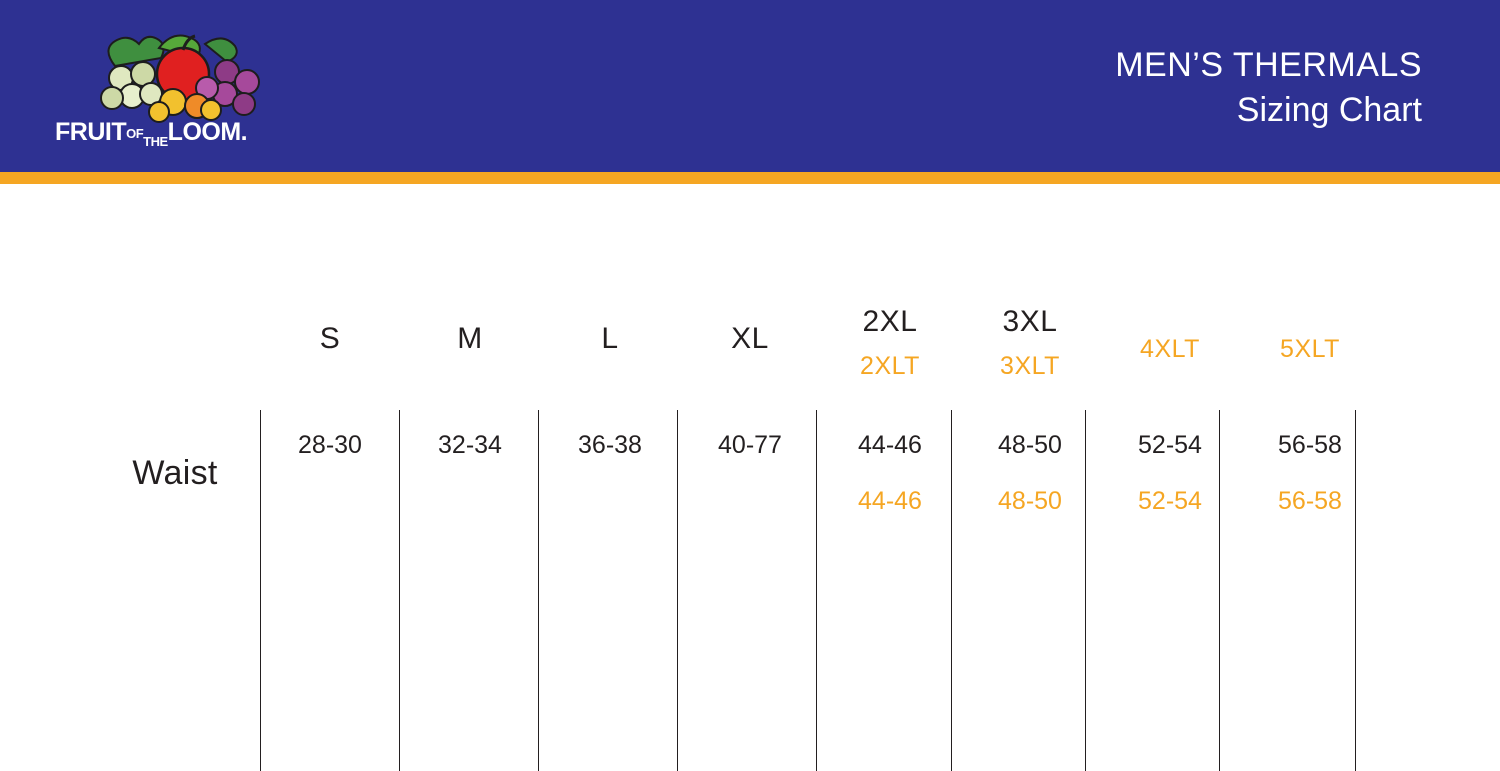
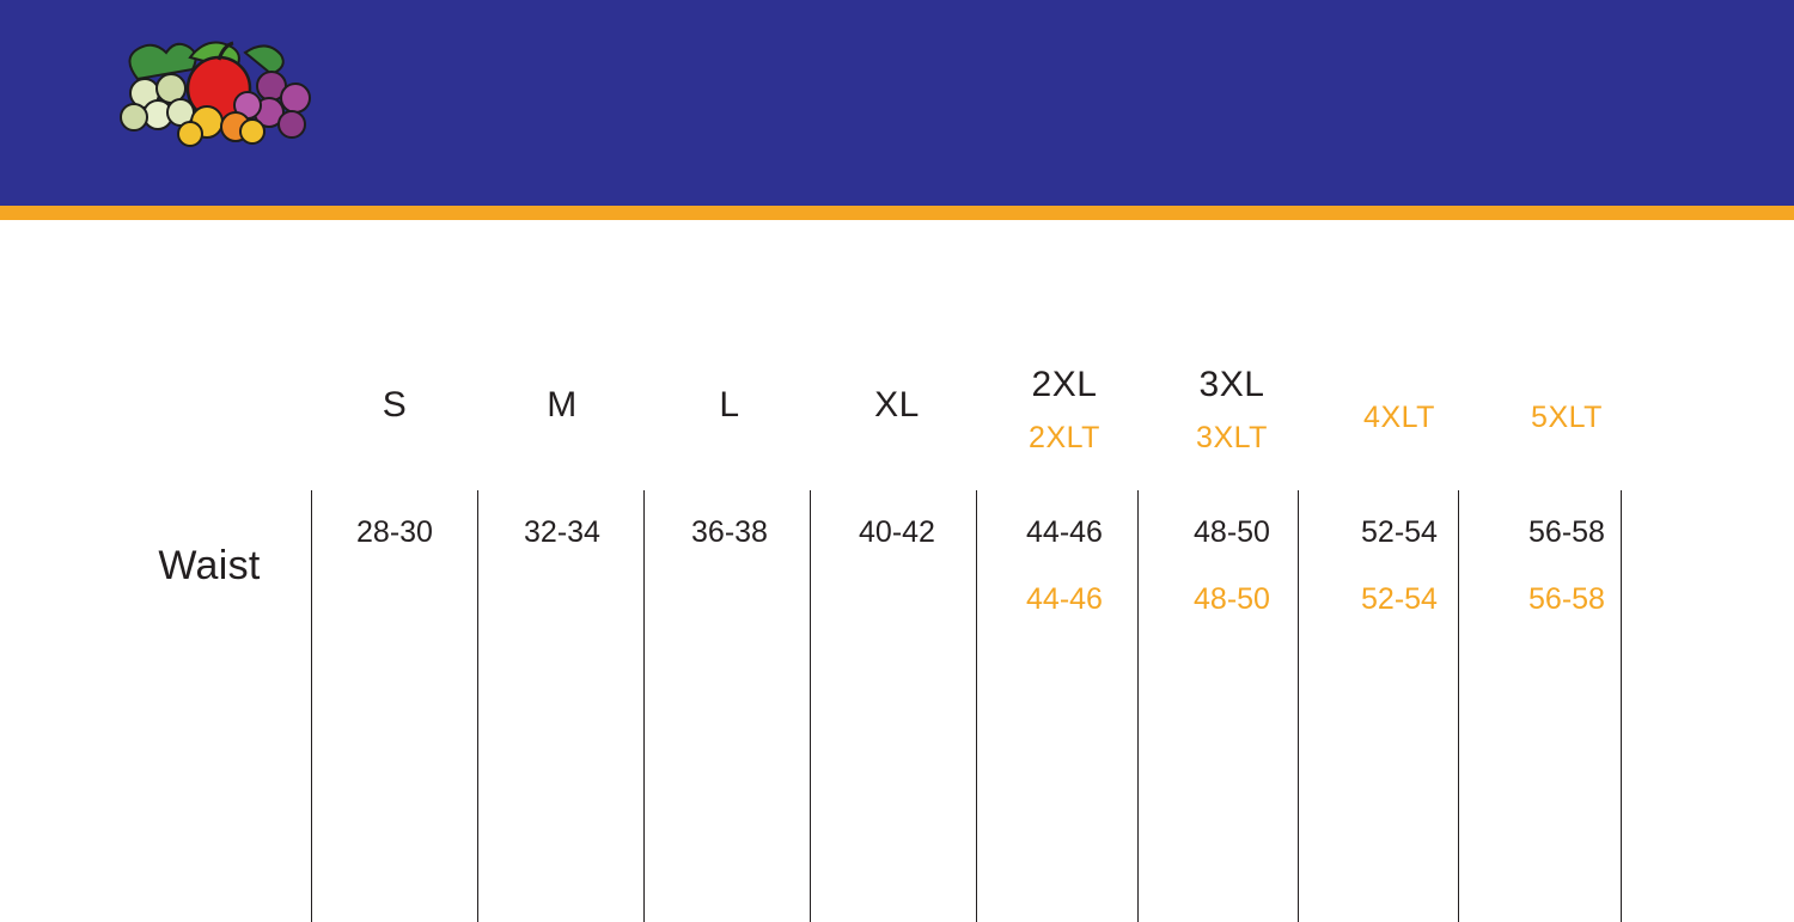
- FRUITOFTHELOOM.
- MEN’S THERMALS
- Sizing Chart
  	S	M	L	XL	2XL 2XLT	3XL 3XLT	4XLT	5XLT
- Waist	28-30	32-34	36-38	40-77	44-46 44-46	48-50 48-50	52-54 52-54	56-58 56-58
+ Waist	28-30	32-34	36-38	40-42	44-46 44-46	48-50 48-50	52-54 52-54	56-58 56-58
